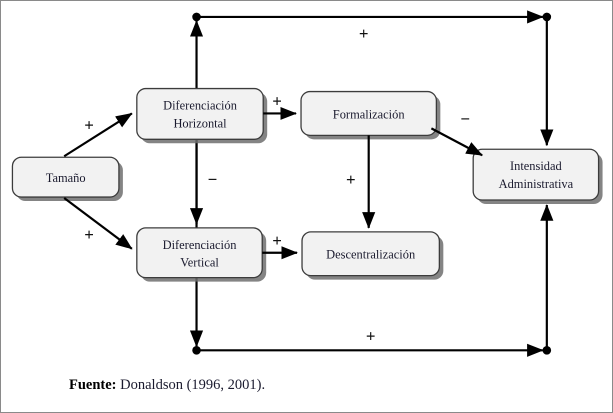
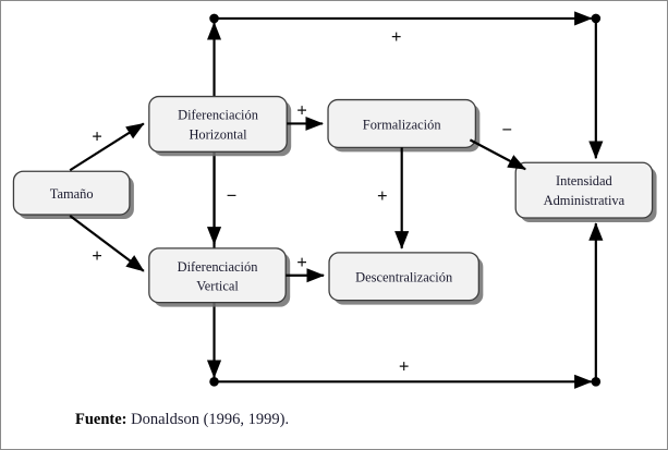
  +
  +
  −
  Tamaño
  Diferenciación
  Horizontal
  Formalización
  Intensidad
  Administrativa
  Diferenciación
  Vertical
  Descentralización
  +
  +
  +
  −
  +
  +
- Fuente: Donaldson (1996, 2001).
+ Fuente: Donaldson (1996, 1999).
